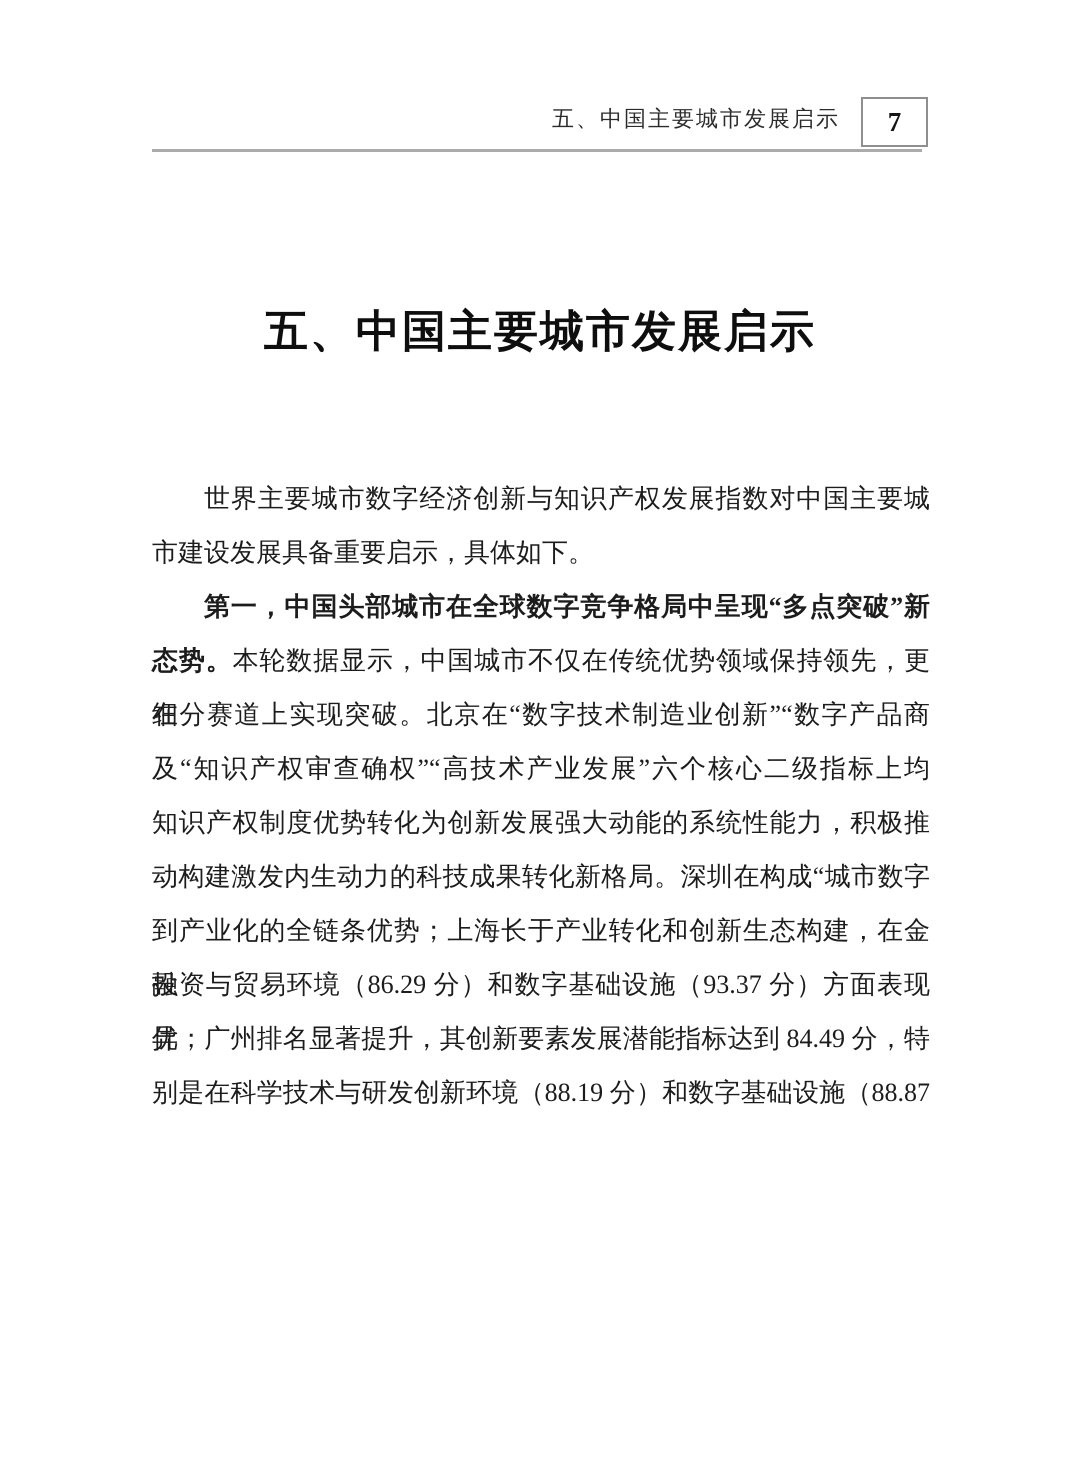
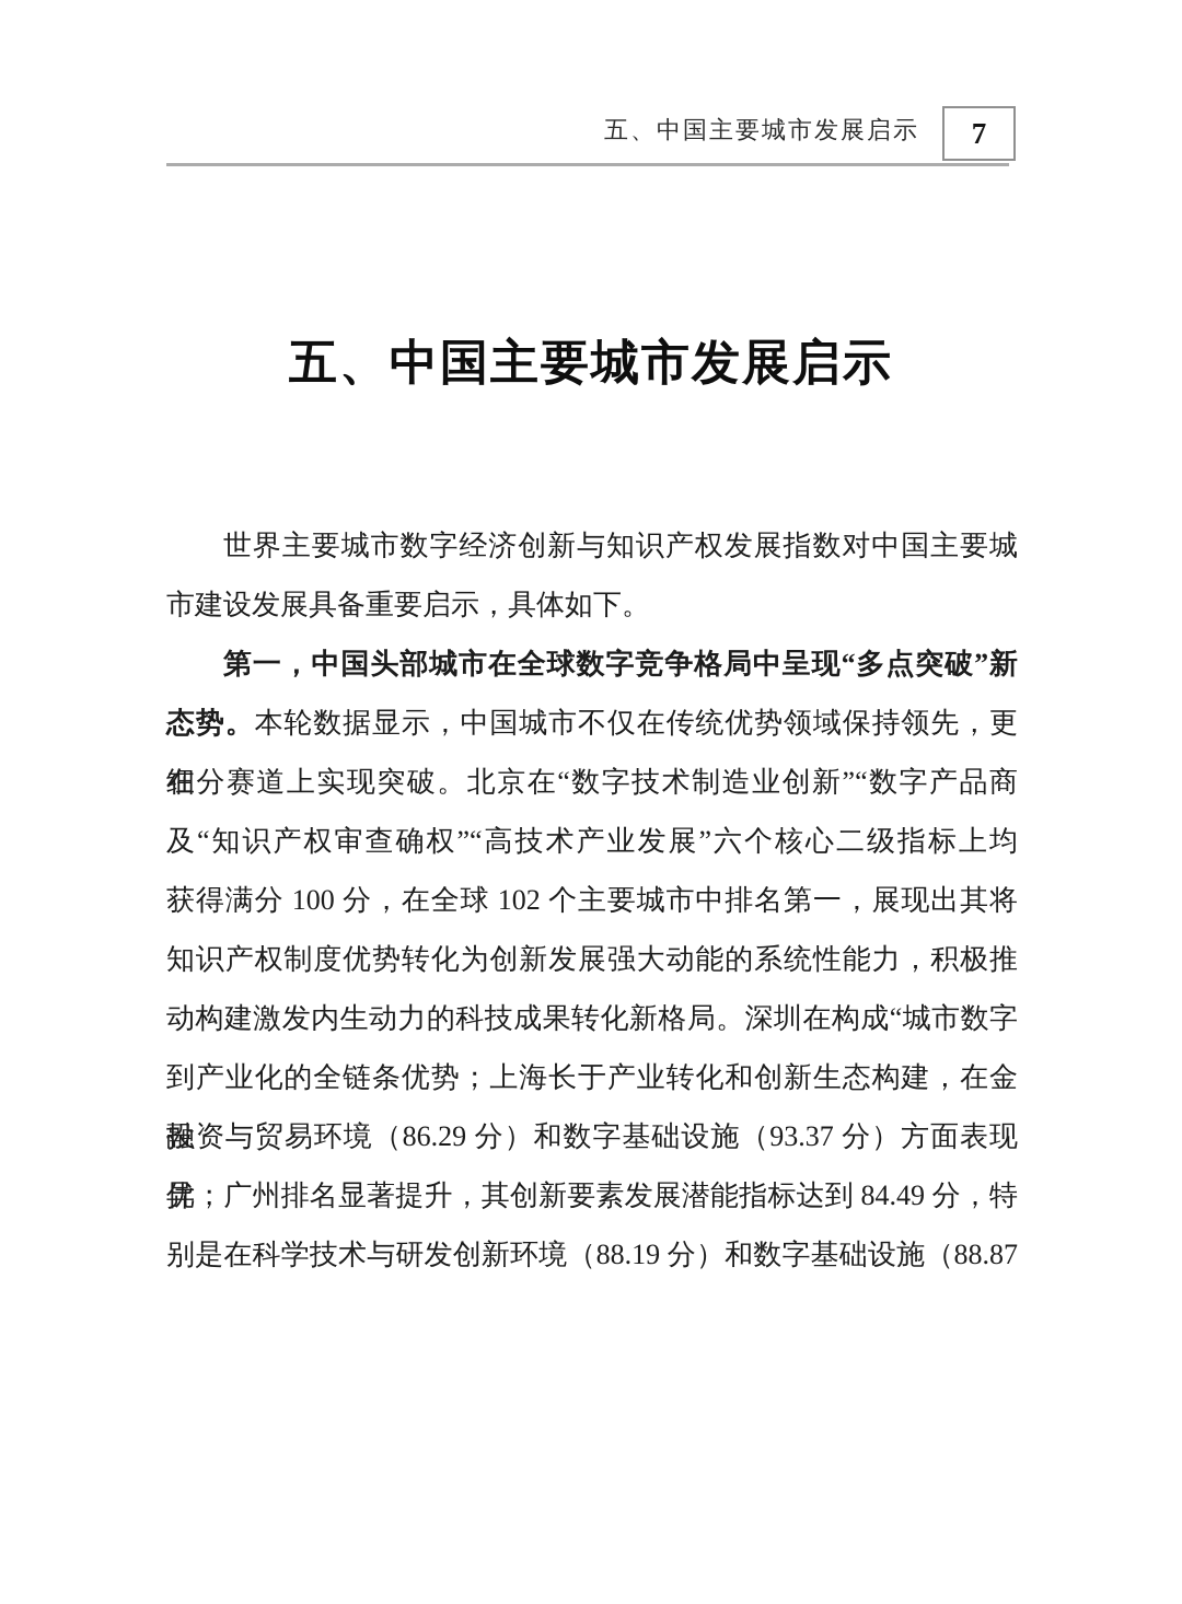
  五、中国主要城市发展启示
  7
  五、中国主要城市发展启示
  世界主要城市数字经济创新与知识产权发展指数对中国主要城
  市建设发展具备重要启示，具体如下。
  第一，中国头部城市在全球数字竞争格局中呈现“多点突破”新
  态势。本轮数据显示，中国城市不仅在传统优势领域保持领先，更在
  细分赛道上实现突破。北京在“数字技术制造业创新”“数字产品商
  及“知识产权审查确权”“高技术产业发展”六个核心二级指标上均
+ 获得满分 100 分，在全球 102 个主要城市中排名第一，展现出其将
  知识产权制度优势转化为创新发展强大动能的系统性能力，积极推
  动构建激发内生动力的科技成果转化新格局。深圳在构成“城市数字
  到产业化的全链条优势；上海长于产业转化和创新生态构建，在金融
  投资与贸易环境（86.29 分）和数字基础设施（93.37 分）方面表现优
  异；广州排名显著提升，其创新要素发展潜能指标达到 84.49 分，特
  别是在科学技术与研发创新环境（88.19 分）和数字基础设施（88.87
